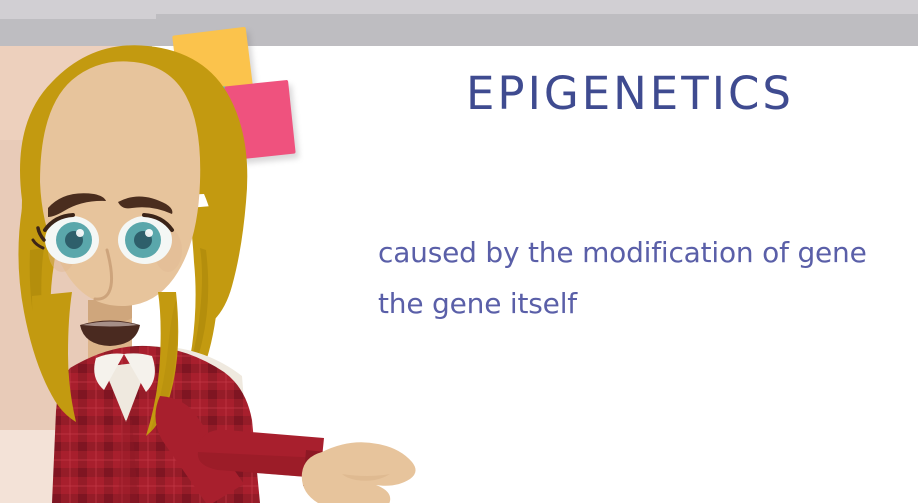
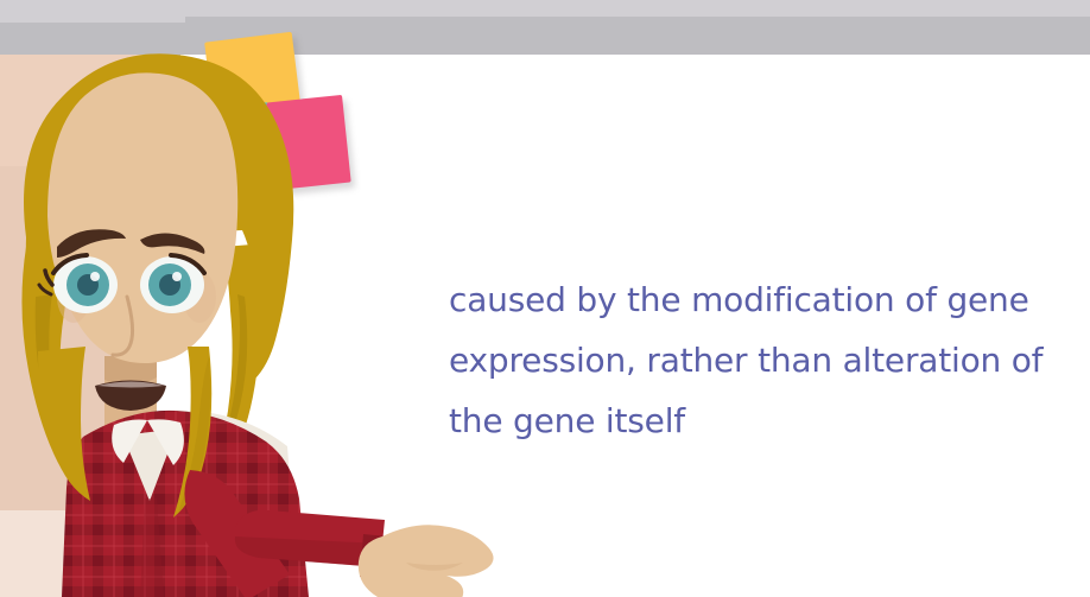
- EPIGENETICS
  caused by the modification of gene
+ expression, rather than alteration of
  the gene itself
